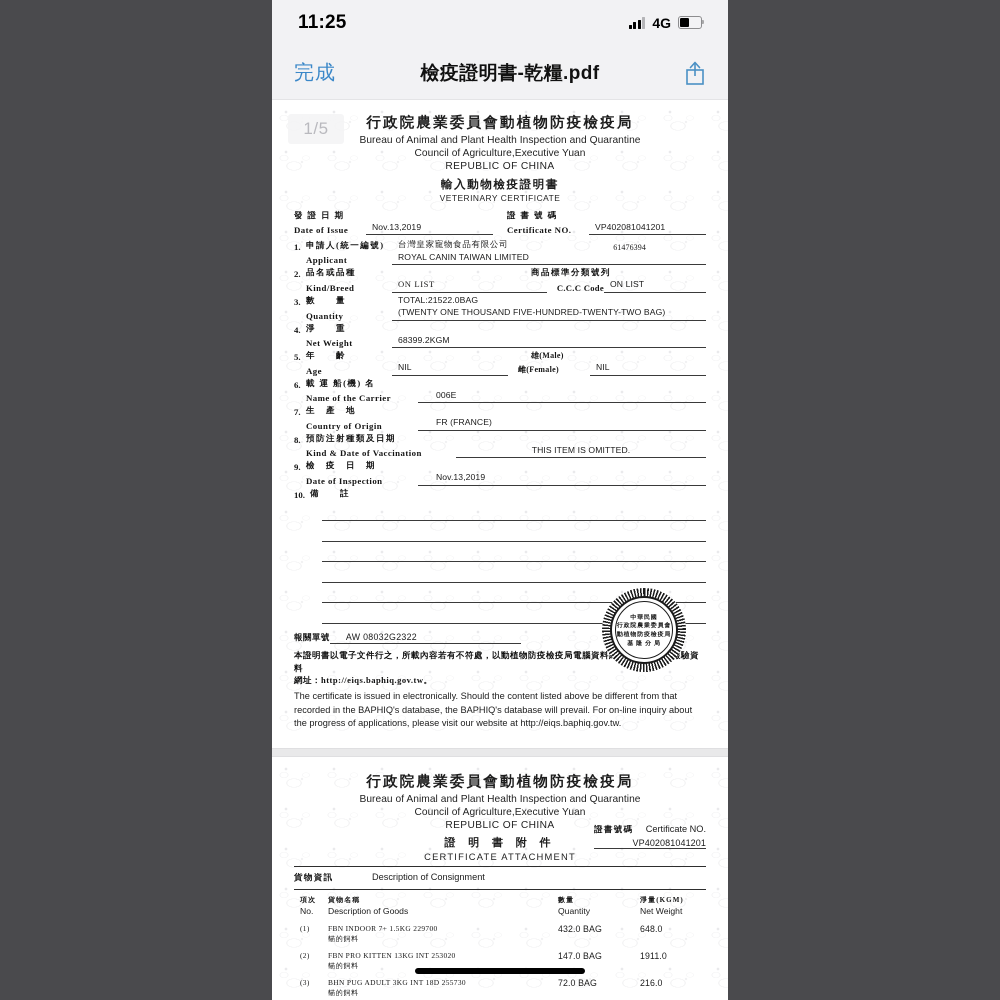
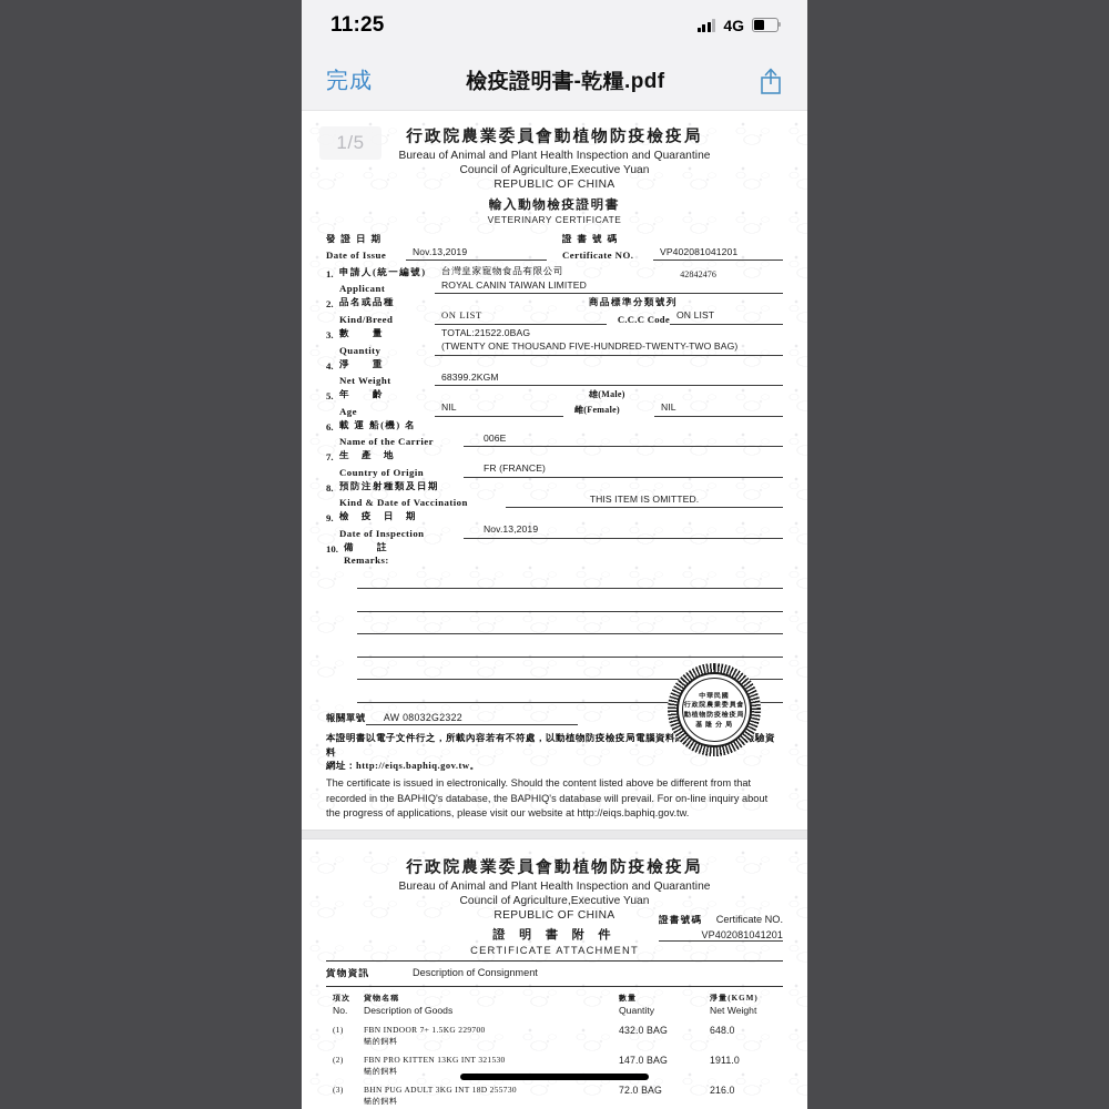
  11:25
  4G
  完成
  檢疫證明書-乾糧.pdf
  1/5
  行政院農業委員會動植物防疫檢疫局
  Bureau of Animal and Plant Health Inspection and Quarantine
  Council of Agriculture,Executive Yuan
  REPUBLIC OF CHINA
  輸入動物檢疫證明書
  VETERINARY CERTIFICATE
  發 證 日 期
  Date of Issue
  Nov.13,2019
  證 書 號 碼
  Certificate NO.
  VP402081041201
  1.
  申請人(統一編號)
  台灣皇家寵物食品有限公司
- 61476394
+ 42842476
  Applicant
  ROYAL CANIN TAIWAN LIMITED
  2.
  品名或品種
  商品標準分類號列
  Kind/Breed
  ON LIST
  C.C.C Code
  ON LIST
  3.
  數 量
  TOTAL:21522.0BAG
  Quantity
  (TWENTY ONE THOUSAND FIVE-HUNDRED-TWENTY-TWO BAG)
  4.
  淨 重
  Net Weight
  68399.2KGM
  5.
  年 齡
  雄(Male)
  Age
  NIL
  雌(Female)
  NIL
  6.
  載 運 船(機) 名
  Name of the Carrier
  006E
  7.
  生 產 地
  Country of Origin
  FR (FRANCE)
  8.
  預防注射種類及日期
  Kind & Date of Vaccination
  THIS ITEM IS OMITTED.
  9.
  檢 疫 日 期
  Date of Inspection
  Nov.13,2019
  10.
  備 註
+ Remarks:
  報關單號
  AW 08032G2322
  本證明書以電子文件行之，所載內容若有不符處，以動植物防疫檢疫局電腦資料驗資料
  網址：http://eiqs.baphiq.gov.tw。
  The certificate is issued in electronically. Should the content listed above be different from that recorded in the BAPHIQ's database, the BAPHIQ's database will prevail. For on-line inquiry about the progress of applications, please visit our website at http://eiqs.baphiq.gov.tw.
  行政院農業委員會動植物防疫檢疫局
  Bureau of Animal and Plant Health Inspection and Quarantine
  Council of Agriculture,Executive Yuan
  REPUBLIC OF CHINA
  證 明 書 附 件
  CERTIFICATE ATTACHMENT
  證書號碼 Certificate NO.
  VP402081041201
  貨物資訊
  Description of Consignment
  項次
  No.
  貨物名稱
  Description of Goods
  數量
  Quantity
  淨量(KGM)
  Net Weight
  (1)
  FBN INDOOR 7+ 1.5KG 229700
  貓的飼料
  432.0 BAG
  648.0
  (2)
- FBN PRO KITTEN 13KG INT 253020
+ FBN PRO KITTEN 13KG INT 321530
  貓的飼料
  147.0 BAG
  1911.0
  (3)
  BHN PUG ADULT 3KG INT 18D 255730
  貓的飼料
  72.0 BAG
  216.0
